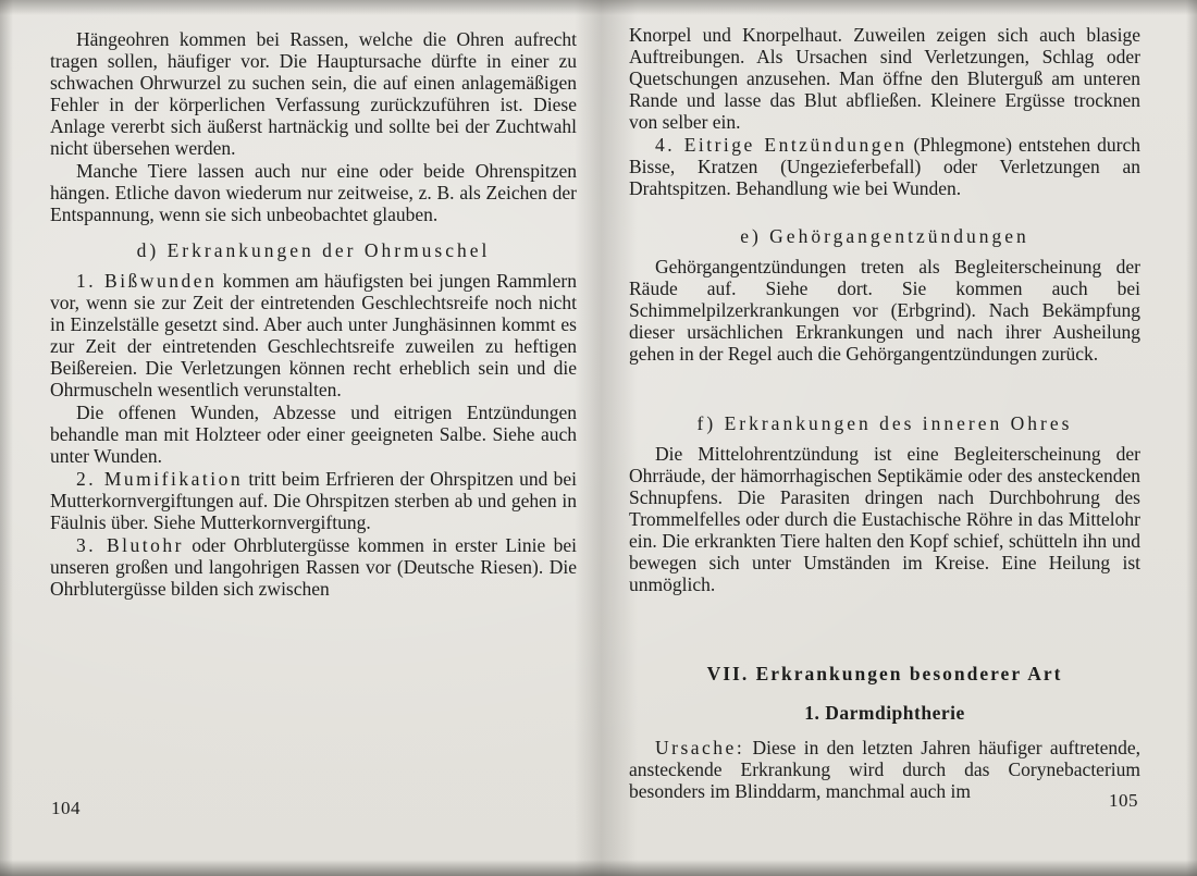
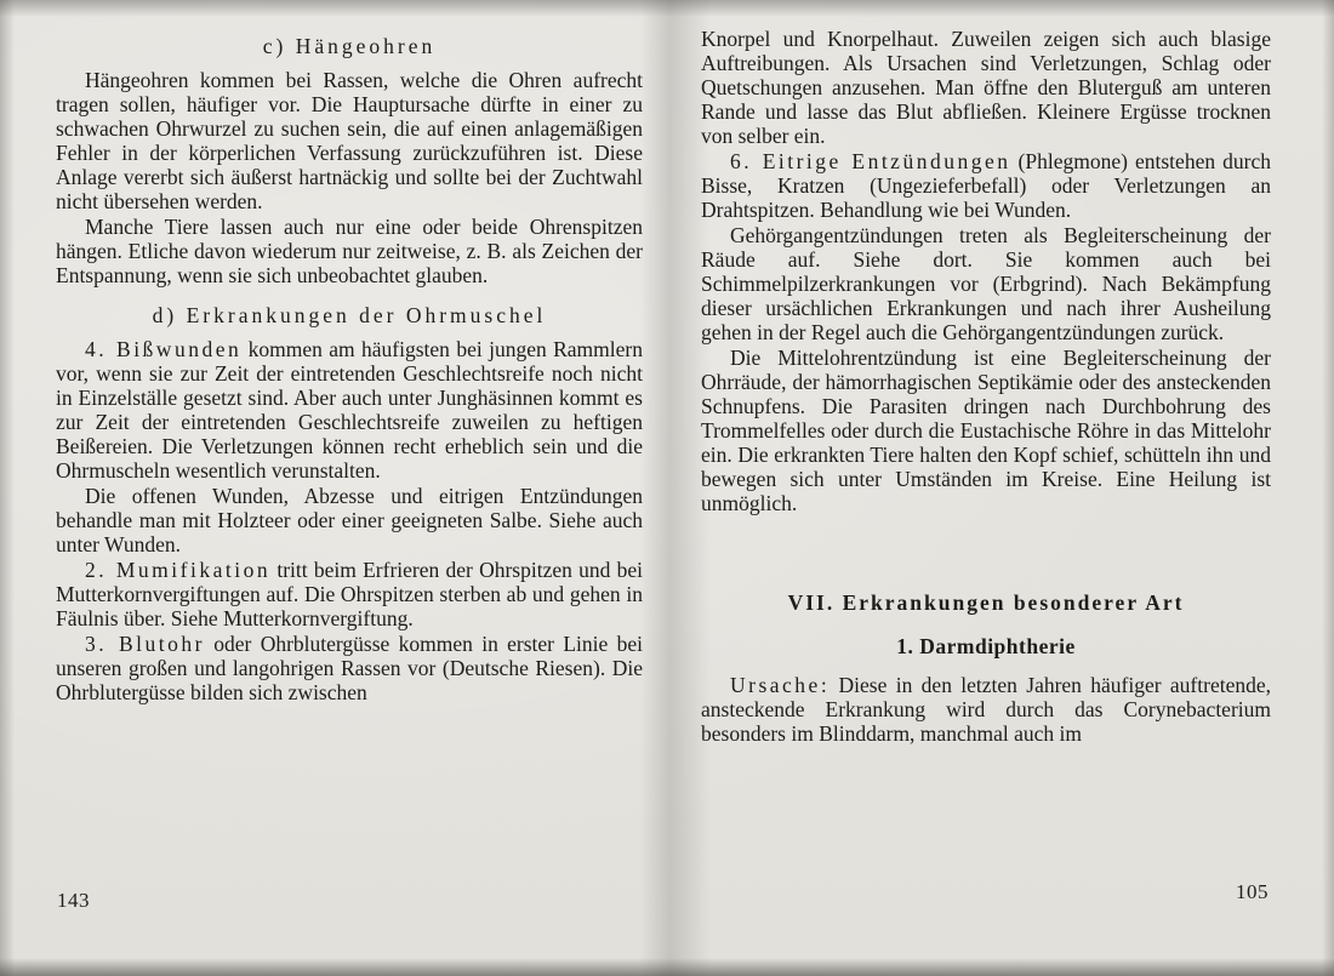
+ c) Hängeohren
  Hängeohren kommen bei Rassen, welche die Ohren aufrech tragen sollen, häufiger vor. Die Hauptursache dürfte in einer zu schwachen Ohrwurzel zu suchen sein, die auf einen anlagemäßigen Fehler in der körperlichen Verfassung zurückzuführen ist. Diese Anlage vererbt sich äußerst hartnäckig und sollte bei der Zuchtwah nicht übersehen werden.
  Manche Tiere lassen auch nur eine oder beide Ohrenspitzen hängen. Etliche davon wiederum nur zeitweise, z. B. als Zeichen de Entspannung, wenn sie sich unbeobachtet glauben.
  d) Erkrankungen der Ohrmuschel
- 1. Bißwunden kommen am häufigsten bei jungen Rammlern vor, wenn sie zur Zeit der eintretenden Geschlechtsreife noch nich in Einzelställe gesetzt sind. Aber auch unter Junghäsinnen kommt es zur Zeit der eintretenden Geschlechtsreife zuweilen zu heftigen Beißereien. Die Verletzungen können recht erheblich sein und die Ohrmuscheln wesentlich verunstalten.
+ 4. Bißwunden kommen am häufigsten bei jungen Rammlern vor, wenn sie zur Zeit der eintretenden Geschlechtsreife noch nich in Einzelställe gesetzt sind. Aber auch unter Junghäsinnen kommt es zur Zeit der eintretenden Geschlechtsreife zuweilen zu heftigen Beißereien. Die Verletzungen können recht erheblich sein und die Ohrmuscheln wesentlich verunstalten.
  Die offenen Wunden, Abzesse und eitrigen Entzündungen behandle man mit Holzteer oder einer geeigneten Salbe. Siehe auch unter Wunden.
  2. Mumifikation tritt beim Erfrieren der Ohrspitzen und be Mutterkornvergiftungen auf. Die Ohrspitzen sterben ab und gehen in Fäulnis über. Siehe Mutterkornvergiftung.
  3. Blutohr oder Ohrblutergüsse kommen in erster Linie be unseren großen und langohrigen Rassen vor (Deutsche Riesen). Die Ohrblutergüsse bilden sich zwischen
- 104
+ 143
  norpel und Knorpelhaut. Zuweilen zeigen sich auch blasige uftreibungen. Als Ursachen sind Verletzungen, Schlag oder uetschungen anzusehen. Man öffne den Bluterguß am unteren ande und lasse das Blut abfließen. Kleinere Ergüsse trocknen on selber ein.
- 4. Eitrige Entzündungen (Phlegmone) entstehen durch isse, Kratzen (Ungezieferbefall) oder Verletzungen an rahtspitzen. Behandlung wie bei Wunden.
+ 6. Eitrige Entzündungen (Phlegmone) entstehen durch isse, Kratzen (Ungezieferbefall) oder Verletzungen an rahtspitzen. Behandlung wie bei Wunden.
- e) Gehörgangentzündungen
  Gehörgangentzündungen treten als Begleiterscheinung der äude auf. Siehe dort. Sie kommen auch bei chimmelpilzerkrankungen vor (Erbgrind). Nach Bekämpfung ieser ursächlichen Erkrankungen und nach ihrer Ausheilung ehen in der Regel auch die Gehörgangentzündungen zurück.
- f) Erkrankungen des inneren Ohres
  Die Mittelohrentzündung ist eine Begleiterscheinung der hrräude, der hämorrhagischen Septikämie oder des ansteckenden chnupfens. Die Parasiten dringen nach Durchbohrung des rommelfelles oder durch die Eustachische Röhre in das Mittelohr in. Die erkrankten Tiere halten den Kopf schief, schütteln ihn und ewegen sich unter Umständen im Kreise. Eine Heilung ist nmöglich.
  VII. Erkrankungen besonderer Art
  1. Darmdiphtherie
  Ursache: Diese in den letzten Jahren häufiger auftretende, nsteckende Erkrankung wird durch das Corynebacterium esonders im Blinddarm, manchmal auch im
  105
